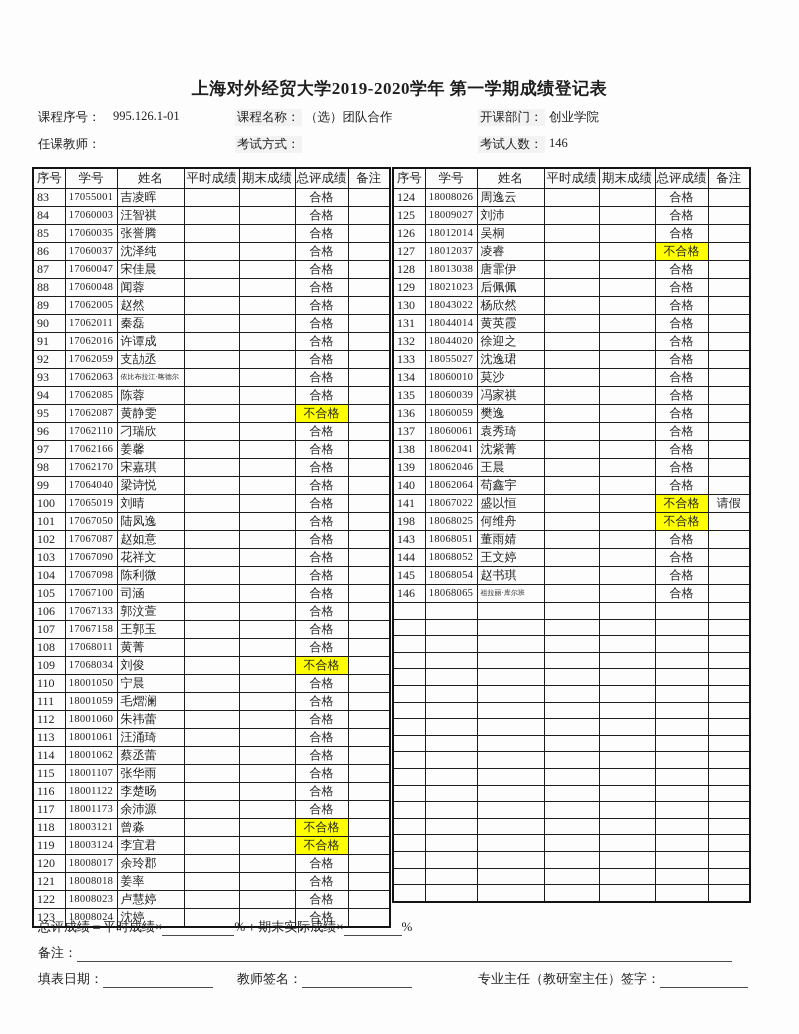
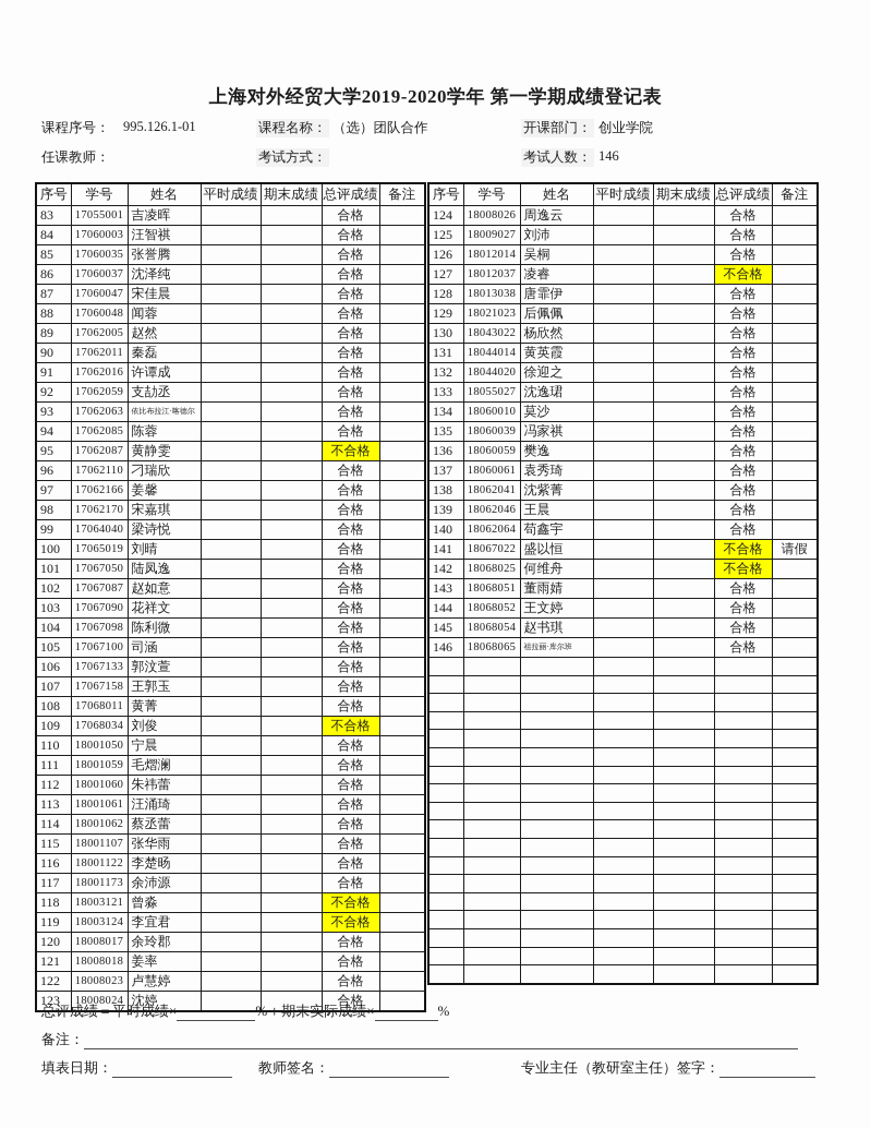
  上海对外经贸大学2019-2020学年 第一学期成绩登记表
  课程序号：
  995.126.1-01
  课程名称：
  （选）团队合作
  开课部门：
  创业学院
  任课教师：
  考试方式：
  考试人数：
  146
  序号	学号	姓名	平时成绩	期末成绩	总评成绩	备注
  83	17055001	吉凌晖			合格
  84	17060003	汪智祺			合格
  85	17060035	张誉腾			合格
  86	17060037	沈泽纯			合格
  87	17060047	宋佳晨			合格
  88	17060048	闻蓉			合格
  89	17062005	赵然			合格
  90	17062011	秦磊			合格
  91	17062016	许谭成			合格
  92	17062059	支劼丞			合格
  93	17062063	依比布拉江·喀德尔			合格
  94	17062085	陈蓉			合格
  95	17062087	黄静雯			不合格
  96	17062110	刁瑞欣			合格
  97	17062166	姜馨			合格
  98	17062170	宋嘉琪			合格
  99	17064040	梁诗悦			合格
  100	17065019	刘晴			合格
  101	17067050	陆凤逸			合格
  102	17067087	赵如意			合格
  103	17067090	花祥文			合格
  104	17067098	陈利微			合格
  105	17067100	司涵			合格
  106	17067133	郭汶萱			合格
  107	17067158	王郭玉			合格
  108	17068011	黄菁			合格
  109	17068034	刘俊			不合格
  110	18001050	宁晨			合格
  111	18001059	毛熠澜			合格
  112	18001060	朱祎蕾			合格
  113	18001061	汪涌琦			合格
  114	18001062	蔡丞蕾			合格
  115	18001107	张华雨			合格
  116	18001122	李楚旸			合格
  117	18001173	余沛源			合格
  118	18003121	曾淼			不合格
  119	18003124	李宜君			不合格
  120	18008017	余玲郡			合格
  121	18008018	姜率			合格
  122	18008023	卢慧婷			合格
  123	18008024	沈婷			合格
  序号	学号	姓名	平时成绩	期末成绩	总评成绩	备注
  124	18008026	周逸云			合格
  125	18009027	刘沛			合格
  126	18012014	吴桐			合格
  127	18012037	凌睿			不合格
  128	18013038	唐霏伊			合格
  129	18021023	后佩佩			合格
  130	18043022	杨欣然			合格
  131	18044014	黄英霞			合格
  132	18044020	徐迎之			合格
  133	18055027	沈逸珺			合格
  134	18060010	莫沙			合格
  135	18060039	冯家祺			合格
  136	18060059	樊逸			合格
  137	18060061	袁秀琦			合格
  138	18062041	沈紫菁			合格
  139	18062046	王晨			合格
  140	18062064	苟鑫宇			合格
  141	18067022	盛以恒			不合格	请假
- 198	18068025	何维舟			不合格
+ 142	18068025	何维舟			不合格
  143	18068051	董雨婧			合格
  144	18068052	王文婷			合格
  145	18068054	赵书琪			合格
  146	18068065	祖拉丽·库尔班			合格
  总评成绩＝平时成绩× %＋期末实际成绩× %
  备注：
  填表日期：
  教师签名：
  专业主任（教研室主任）签字：
